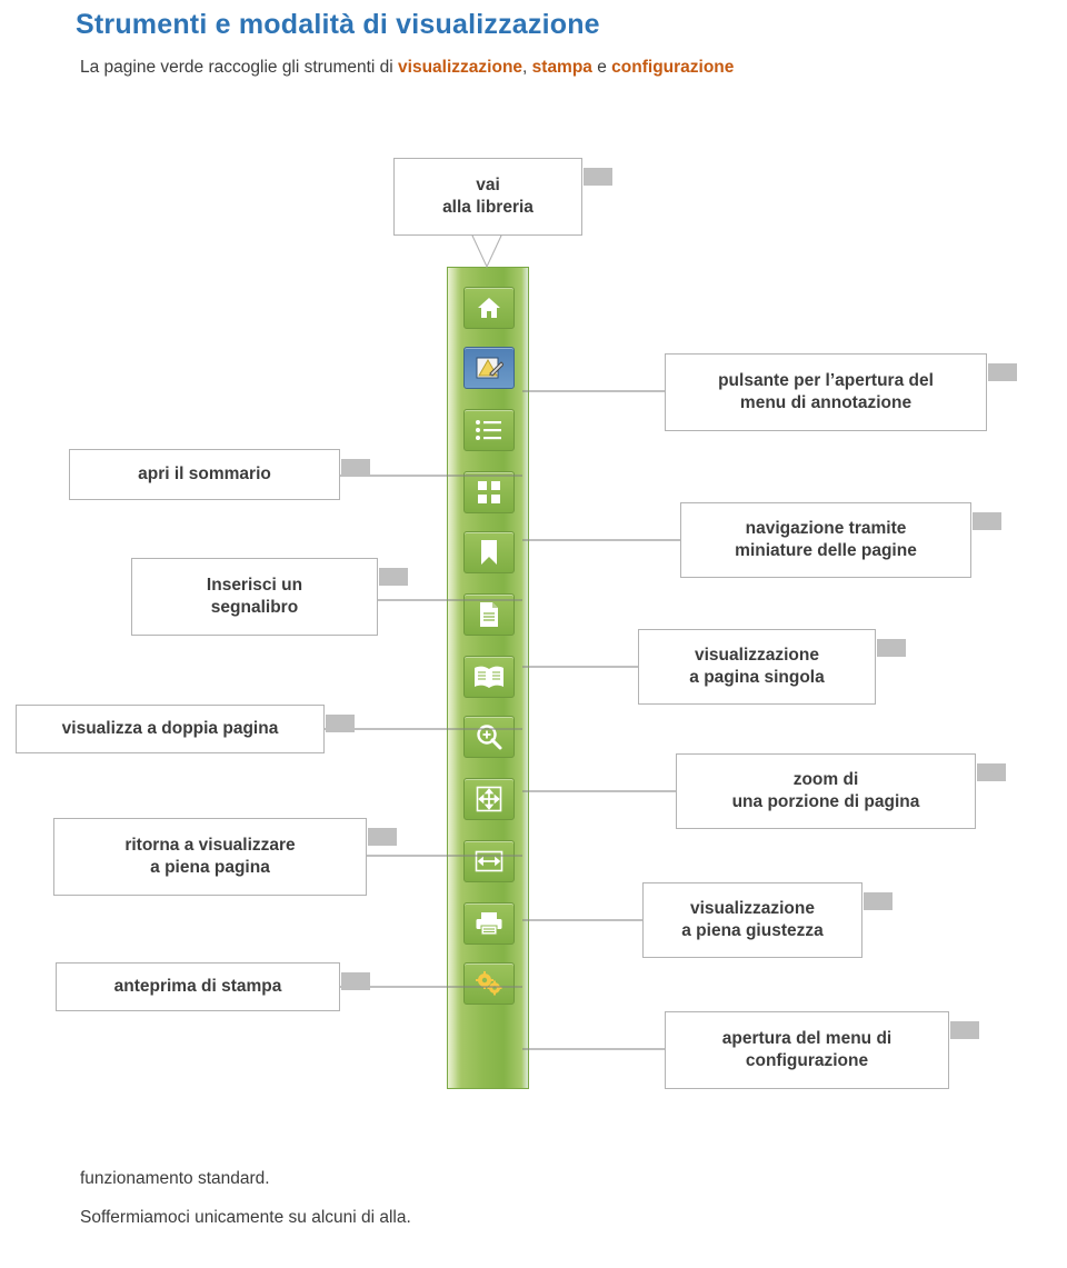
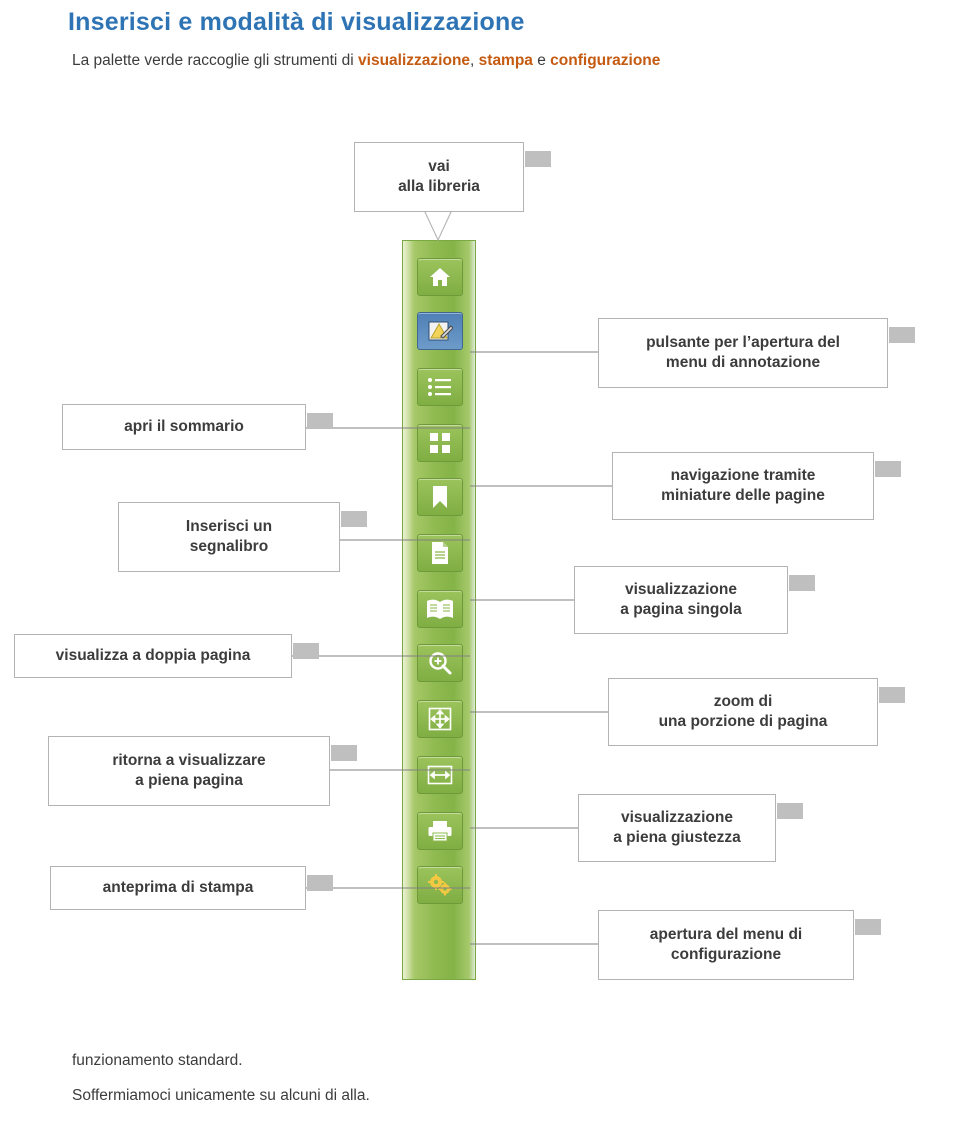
- Strumenti e modalità di visualizzazione
+ Inserisci e modalità di visualizzazione
- La pagine verde raccoglie gli strumenti di visualizzazione, stampa e configurazione
+ La palette verde raccoglie gli strumenti di visualizzazione, stampa e configurazione
  vai
  alla libreria
  pulsante per l’apertura del
  menu di annotazione
  apri il sommario
  navigazione tramite
  miniature delle pagine
  Inserisci un
  segnalibro
  visualizzazione
  a pagina singola
  visualizza a doppia pagina
  zoom di
  una porzione di pagina
  ritorna a visualizzare
  a piena pagina
  visualizzazione
  a piena giustezza
  anteprima di stampa
  apertura del menu di
  configurazione
  funzionamento standard.
  Soffermiamoci unicamente su alcuni di alla.
